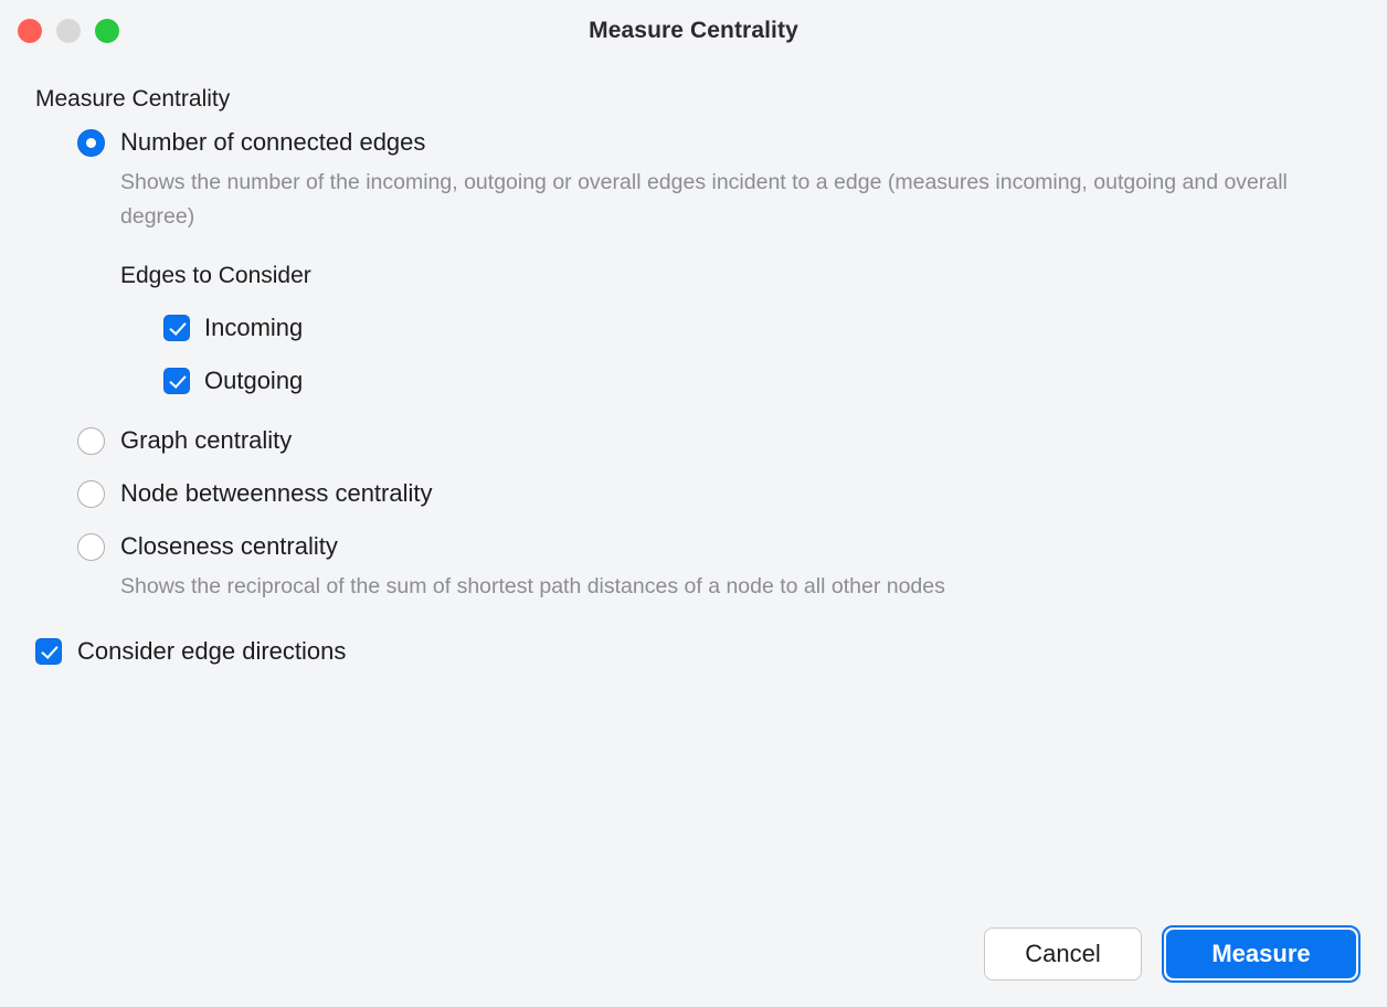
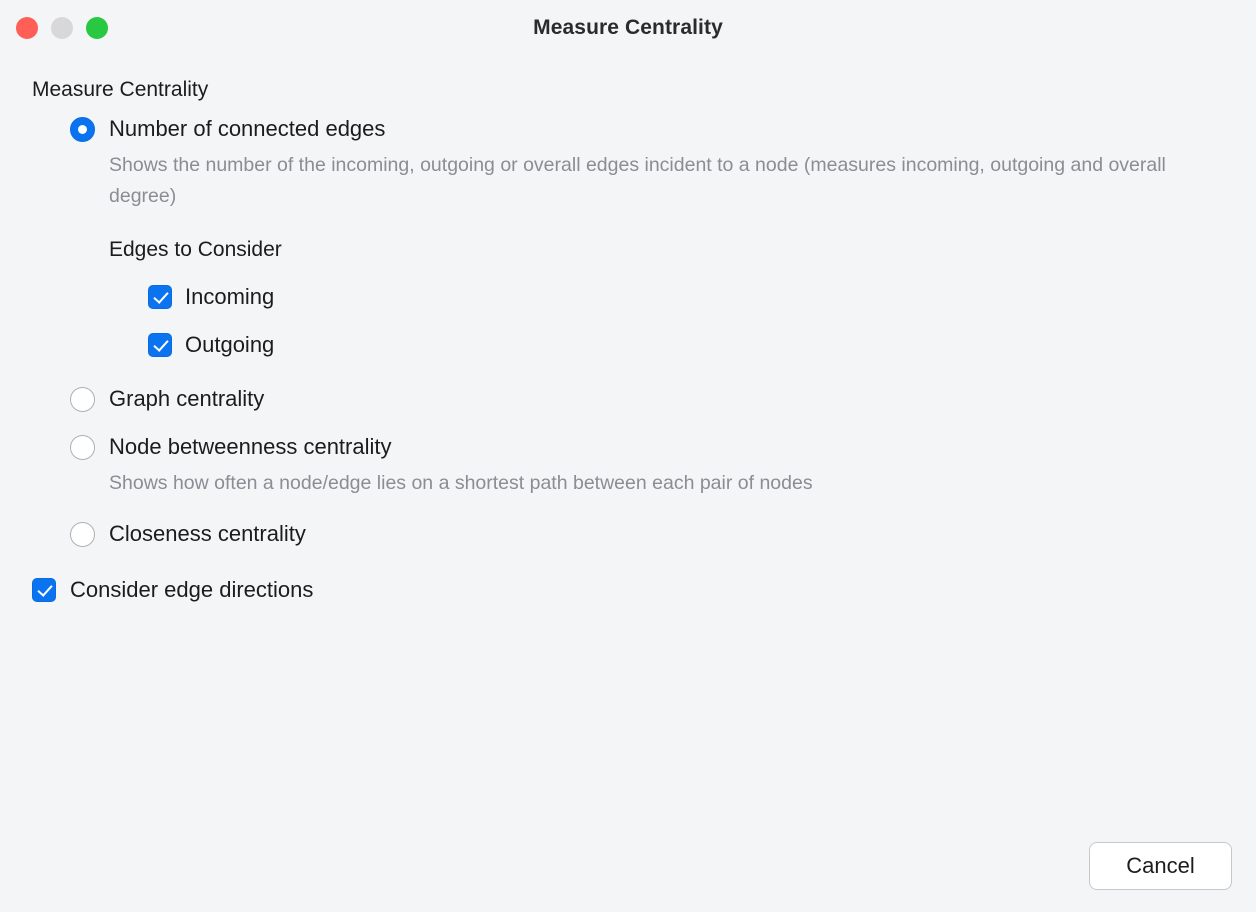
  Measure Centrality
  Measure Centrality
  Number of connected edges
- Shows the number of the incoming, outgoing or overall edges incident to a edge (measures incoming, outgoing and overall degree)
+ Shows the number of the incoming, outgoing or overall edges incident to a node (measures incoming, outgoing and overall degree)
  Edges to Consider
  Incoming
  Outgoing
  Graph centrality
  Node betweenness centrality
+ Shows how often a node/edge lies on a shortest path between each pair of nodes
  Closeness centrality
- Shows the reciprocal of the sum of shortest path distances of a node to all other nodes
  Consider edge directions
  Cancel
- Measure
